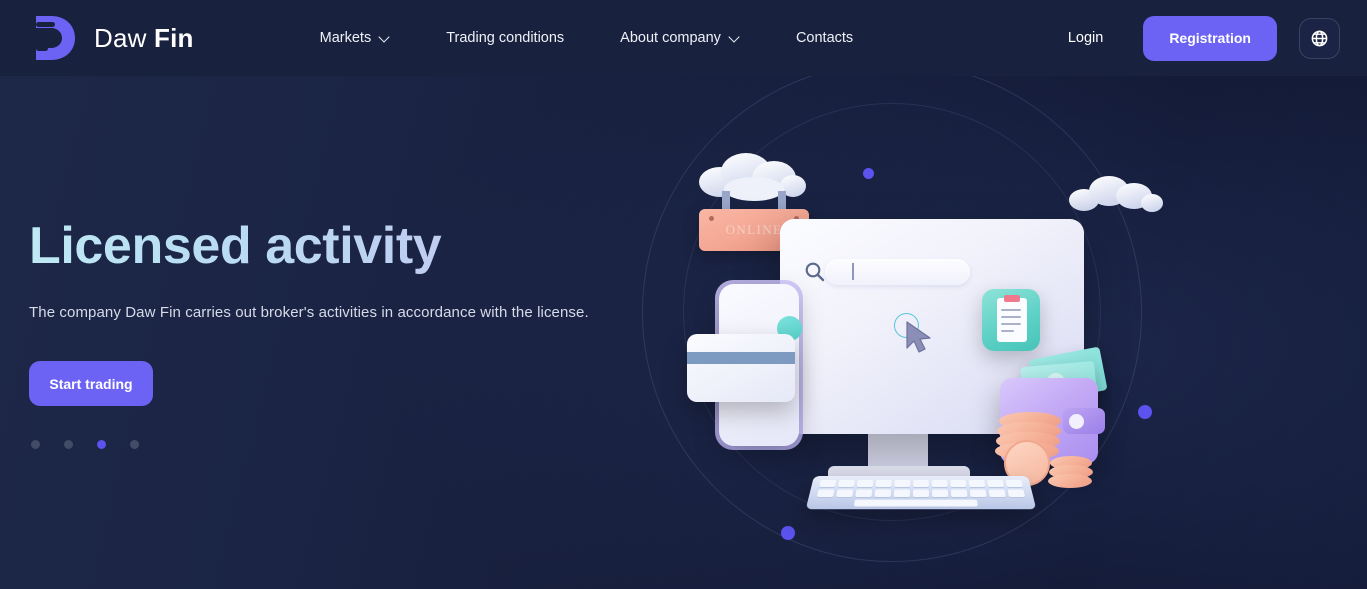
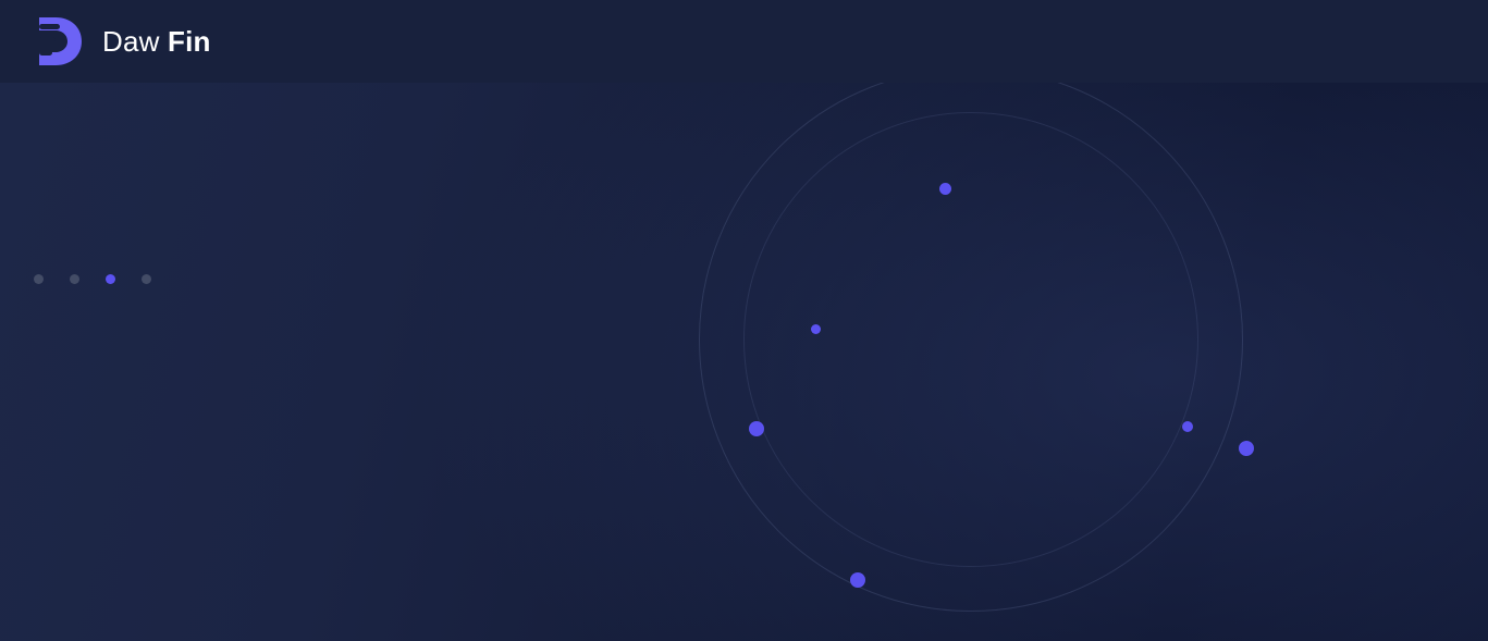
  Daw Fin
- Markets
- Trading conditions
- About company
- Contacts
- Login
- Registration
- Licensed activity
- The company Daw Fin carries out broker's activities in accordance with the license.
- Start trading
- ONLINE
